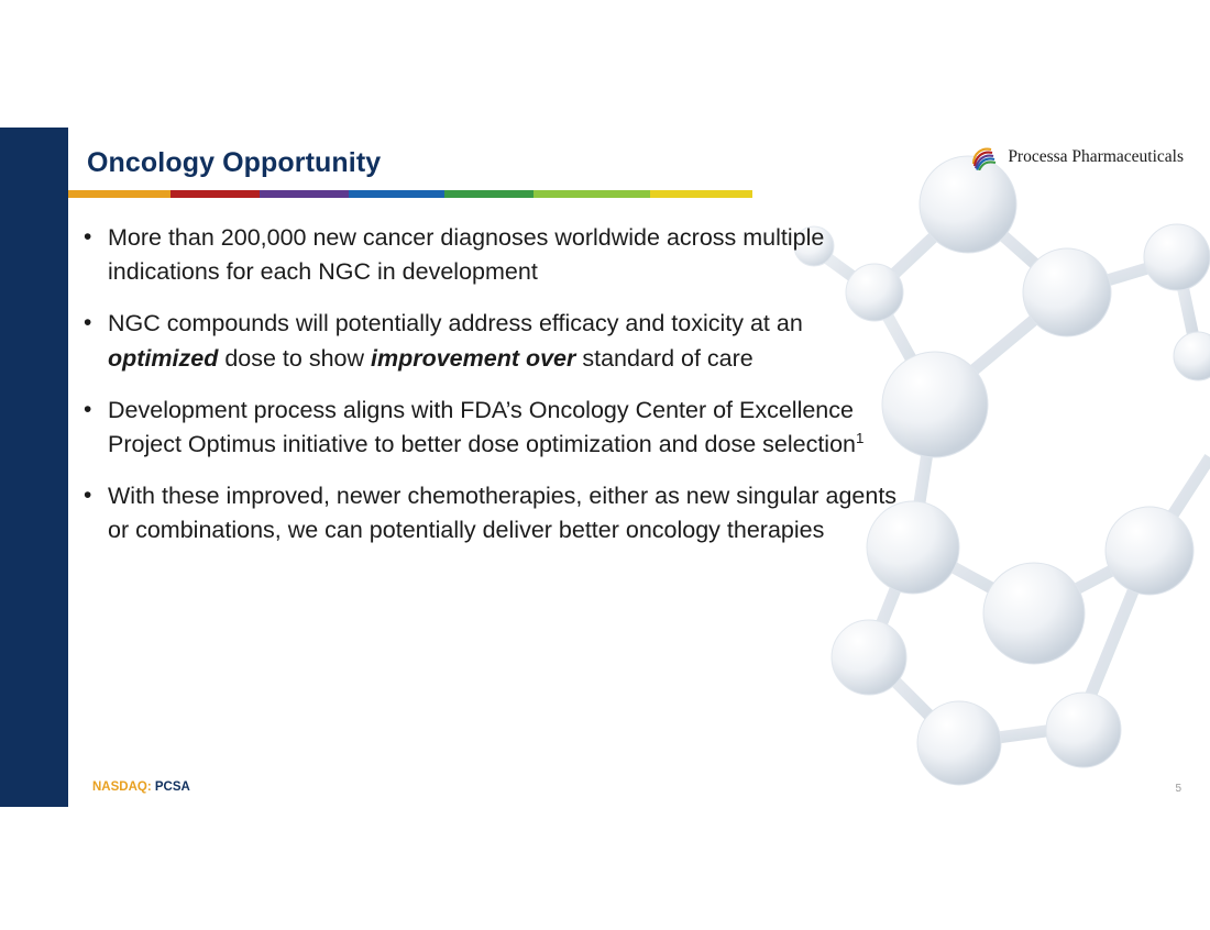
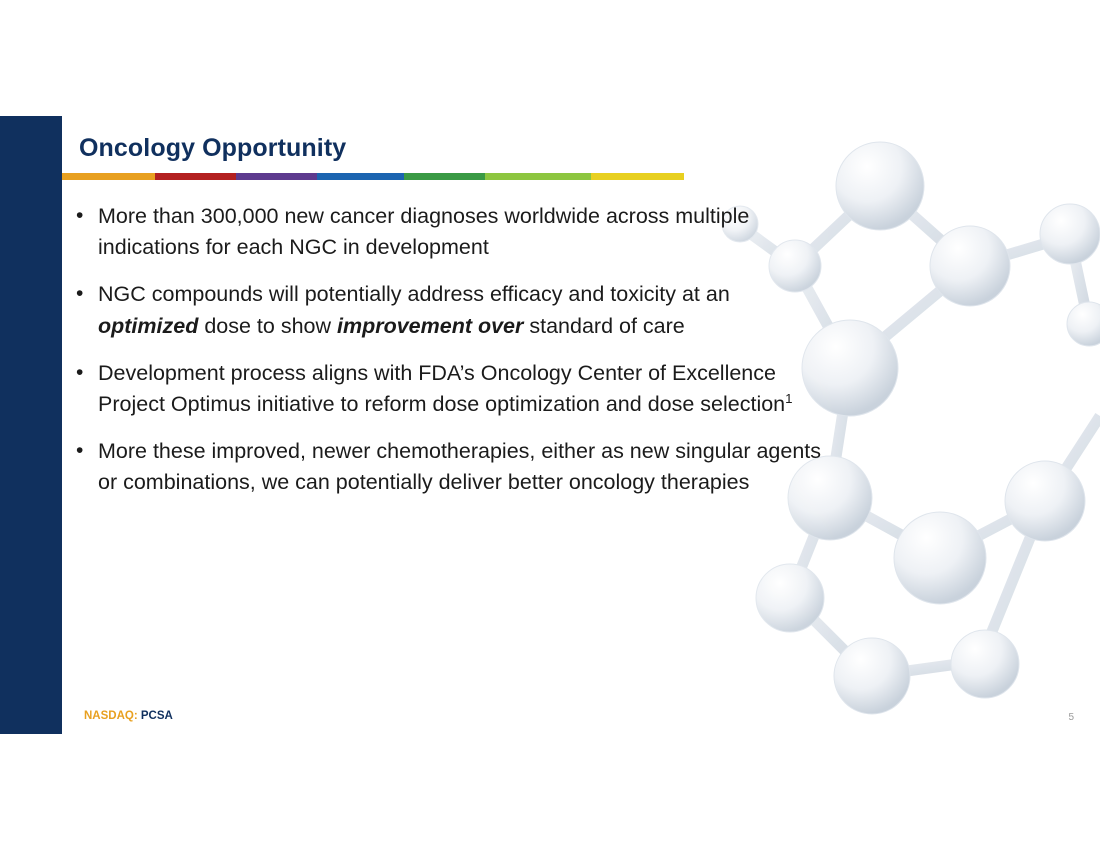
  Oncology Opportunity
- Processa Pharmaceuticals
  •
- More than 200,000 new cancer diagnoses worldwide across multiple indications for each NGC in development
+ More than 300,000 new cancer diagnoses worldwide across multiple indications for each NGC in development
  •
  NGC compounds will potentially address efficacy and toxicity at an optimized dose to show improvement over standard of care
  •
- Development process aligns with FDA’s Oncology Center of Excellence Project Optimus initiative to better dose optimization and dose selection1
+ Development process aligns with FDA’s Oncology Center of Excellence Project Optimus initiative to reform dose optimization and dose selection1
  •
- With these improved, newer chemotherapies, either as new singular agents or combinations, we can potentially deliver better oncology therapies
+ More these improved, newer chemotherapies, either as new singular agents or combinations, we can potentially deliver better oncology therapies
  NASDAQ: PCSA
  5
